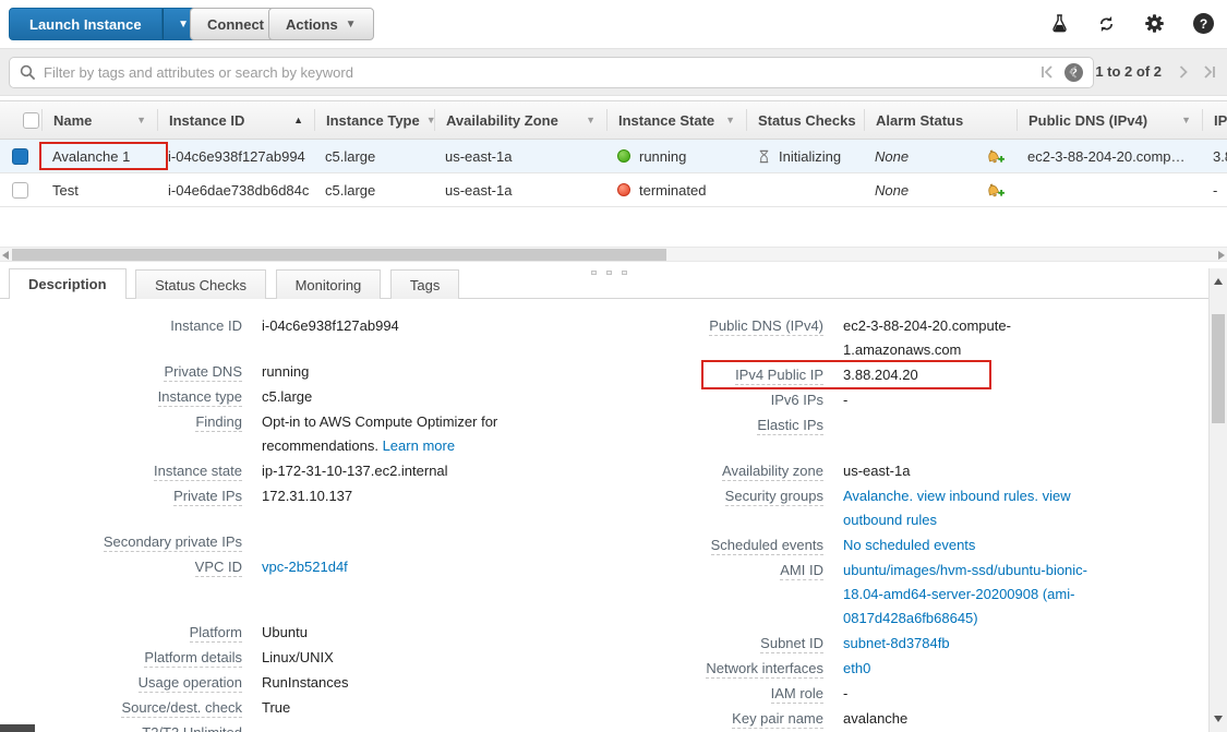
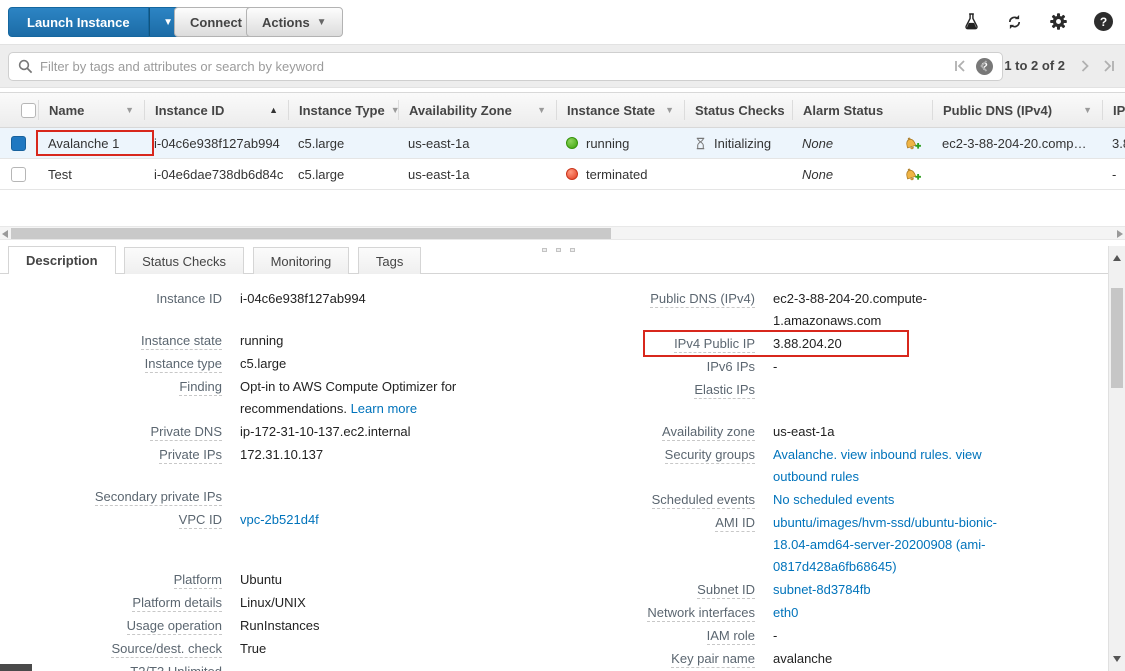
  Launch Instance
  ▼
  Connect
  Actions
  ▼
  ?
  Filter by tags and attributes or search by keyword
  ?
  1 to 2 of 2
  Name
  ▼
  Instance ID
  ▲
  Instance Type
  ▼
  Availability Zone
  ▼
  Instance State
  ▼
  Status Checks
  Alarm Status
  Public DNS (IPv4)
  ▼
  Avalanche 1
  i-04c6e938f127ab994
  c5.large
  us-east-1a
  running
  Initializing
  None
  ec2-3-88-204-20.comp…
  Test
  i-04e6dae738db6d84c
  c5.large
  us-east-1a
  terminated
  None
  -
  Description Status Checks Monitoring Tags
  Instance ID
  i-04c6e938f127ab994
- Private DNS
+ Instance state
  running
  Instance type
  c5.large
  Finding
  Opt-in to AWS Compute Optimizer for recommendations. Learn more
- Instance state
+ Private DNS
  ip-172-31-10-137.ec2.internal
  Private IPs
  172.31.10.137
  Secondary private IPs
  VPC ID
  vpc-2b521d4f
  Platform
  Ubuntu
  Platform details
  Linux/UNIX
  Usage operation
  RunInstances
  Source/dest. check
  True
  Public DNS (IPv4)
  ec2-3-88-204-20.compute-1.amazonaws.com
  IPv4 Public IP
  3.88.204.20
  IPv6 IPs
  -
  Elastic IPs
  Availability zone
  us-east-1a
  Security groups
  Avalanche. view inbound rules. view outbound rules
  Scheduled events
  No scheduled events
  AMI ID
  ubuntu/images/hvm-ssd/ubuntu-bionic-18.04-amd64-server-20200908 (ami-0817d428a6fb68645)
  Subnet ID
  subnet-8d3784fb
  Network interfaces
  eth0
  IAM role
  -
  Key pair name
  avalanche
